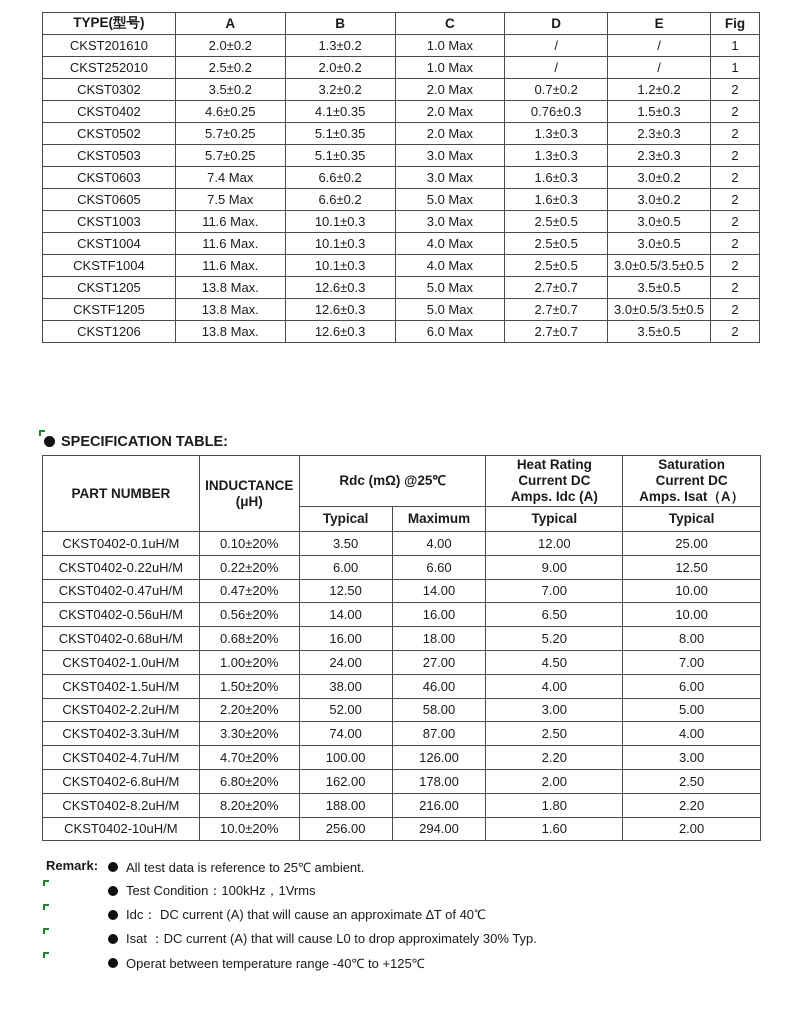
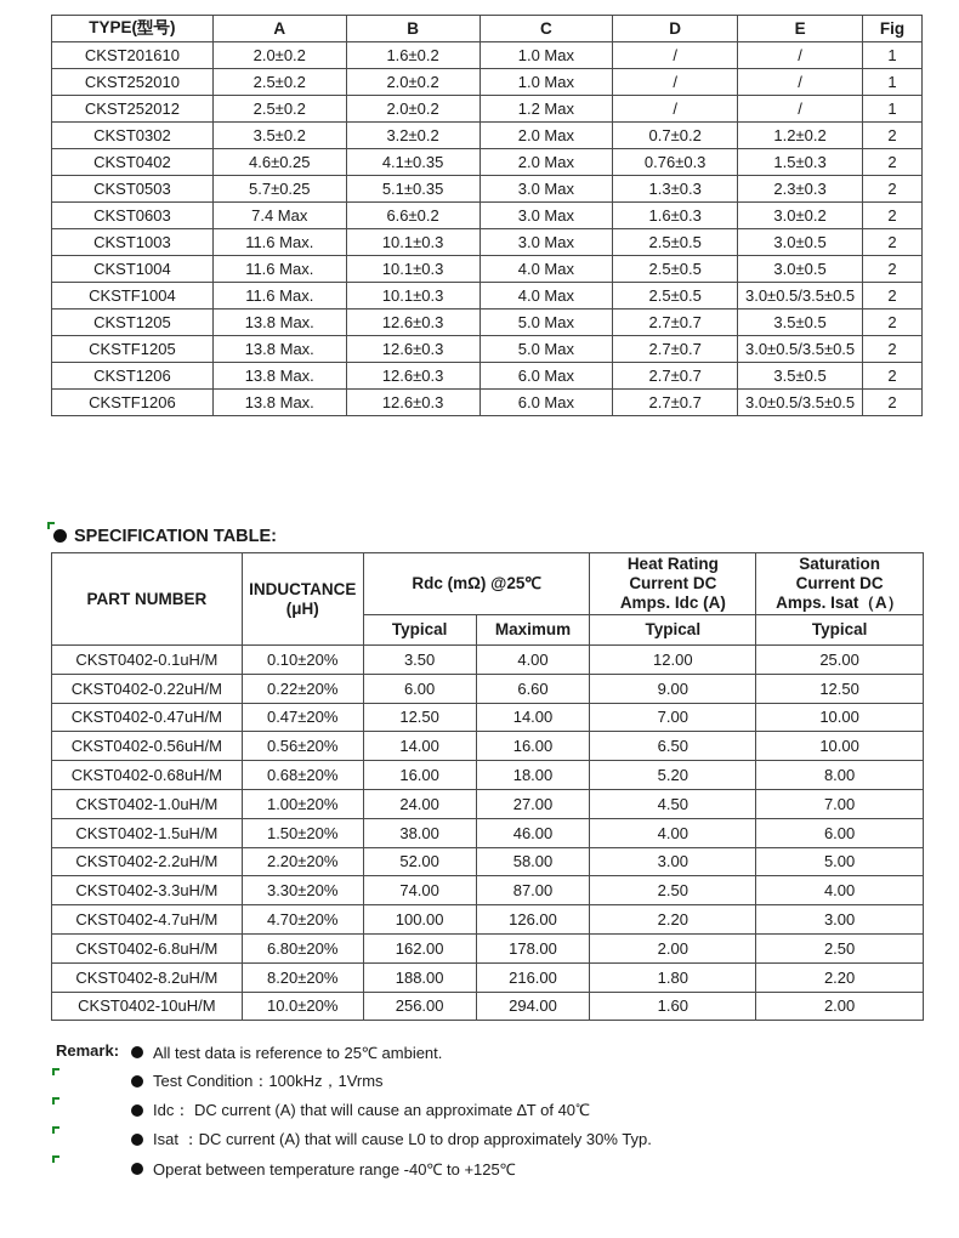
  TYPE(型号)	A	B	C	D	E	Fig
- CKST201610	2.0±0.2	1.3±0.2	1.0 Max	/	/	1
+ CKST201610	2.0±0.2	1.6±0.2	1.0 Max	/	/	1
  CKST252010	2.5±0.2	2.0±0.2	1.0 Max	/	/	1
+ CKST252012	2.5±0.2	2.0±0.2	1.2 Max	/	/	1
  CKST0302	3.5±0.2	3.2±0.2	2.0 Max	0.7±0.2	1.2±0.2	2
  CKST0402	4.6±0.25	4.1±0.35	2.0 Max	0.76±0.3	1.5±0.3	2
- CKST0502	5.7±0.25	5.1±0.35	2.0 Max	1.3±0.3	2.3±0.3	2
  CKST0503	5.7±0.25	5.1±0.35	3.0 Max	1.3±0.3	2.3±0.3	2
  CKST0603	7.4 Max	6.6±0.2	3.0 Max	1.6±0.3	3.0±0.2	2
- CKST0605	7.5 Max	6.6±0.2	5.0 Max	1.6±0.3	3.0±0.2	2
  CKST1003	11.6 Max.	10.1±0.3	3.0 Max	2.5±0.5	3.0±0.5	2
  CKST1004	11.6 Max.	10.1±0.3	4.0 Max	2.5±0.5	3.0±0.5	2
  CKSTF1004	11.6 Max.	10.1±0.3	4.0 Max	2.5±0.5	3.0±0.5/3.5±0.5	2
  CKST1205	13.8 Max.	12.6±0.3	5.0 Max	2.7±0.7	3.5±0.5	2
  CKSTF1205	13.8 Max.	12.6±0.3	5.0 Max	2.7±0.7	3.0±0.5/3.5±0.5	2
  CKST1206	13.8 Max.	12.6±0.3	6.0 Max	2.7±0.7	3.5±0.5	2
+ CKSTF1206	13.8 Max.	12.6±0.3	6.0 Max	2.7±0.7	3.0±0.5/3.5±0.5	2
  SPECIFICATION TABLE:
  PART NUMBER	INDUCTANCE (μH)	Rdc (mΩ) @25℃	Heat Rating Current DC Amps. Idc (A)	Saturation Current DC Amps. Isat（A）
  Typical	Maximum	Typical	Typical
  CKST0402-0.1uH/M	0.10±20%	3.50	4.00	12.00	25.00
  CKST0402-0.22uH/M	0.22±20%	6.00	6.60	9.00	12.50
  CKST0402-0.47uH/M	0.47±20%	12.50	14.00	7.00	10.00
  CKST0402-0.56uH/M	0.56±20%	14.00	16.00	6.50	10.00
  CKST0402-0.68uH/M	0.68±20%	16.00	18.00	5.20	8.00
  CKST0402-1.0uH/M	1.00±20%	24.00	27.00	4.50	7.00
  CKST0402-1.5uH/M	1.50±20%	38.00	46.00	4.00	6.00
  CKST0402-2.2uH/M	2.20±20%	52.00	58.00	3.00	5.00
  CKST0402-3.3uH/M	3.30±20%	74.00	87.00	2.50	4.00
  CKST0402-4.7uH/M	4.70±20%	100.00	126.00	2.20	3.00
  CKST0402-6.8uH/M	6.80±20%	162.00	178.00	2.00	2.50
  CKST0402-8.2uH/M	8.20±20%	188.00	216.00	1.80	2.20
  CKST0402-10uH/M	10.0±20%	256.00	294.00	1.60	2.00
  Remark:
  All test data is reference to 25℃ ambient.
  Test Condition：100kHz，1Vrms
  Idc： DC current (A) that will cause an approximate ∆T of 40℃
  Isat ：DC current (A) that will cause L0 to drop approximately 30% Typ.
  Operat between temperature range -40℃ to +125℃
